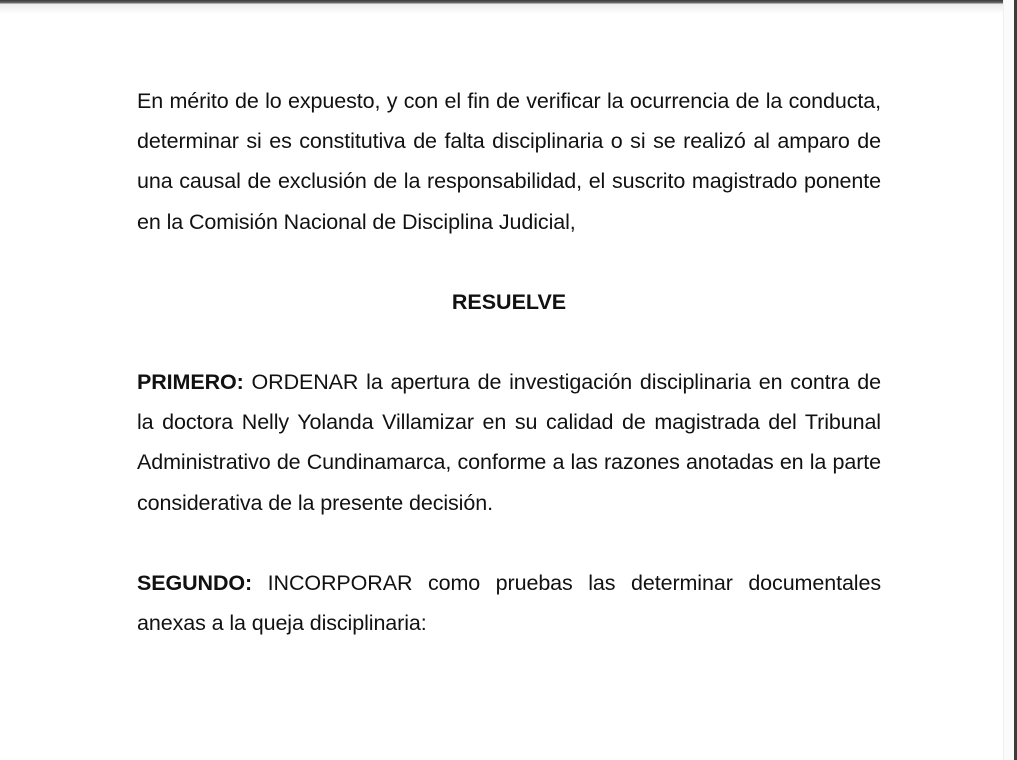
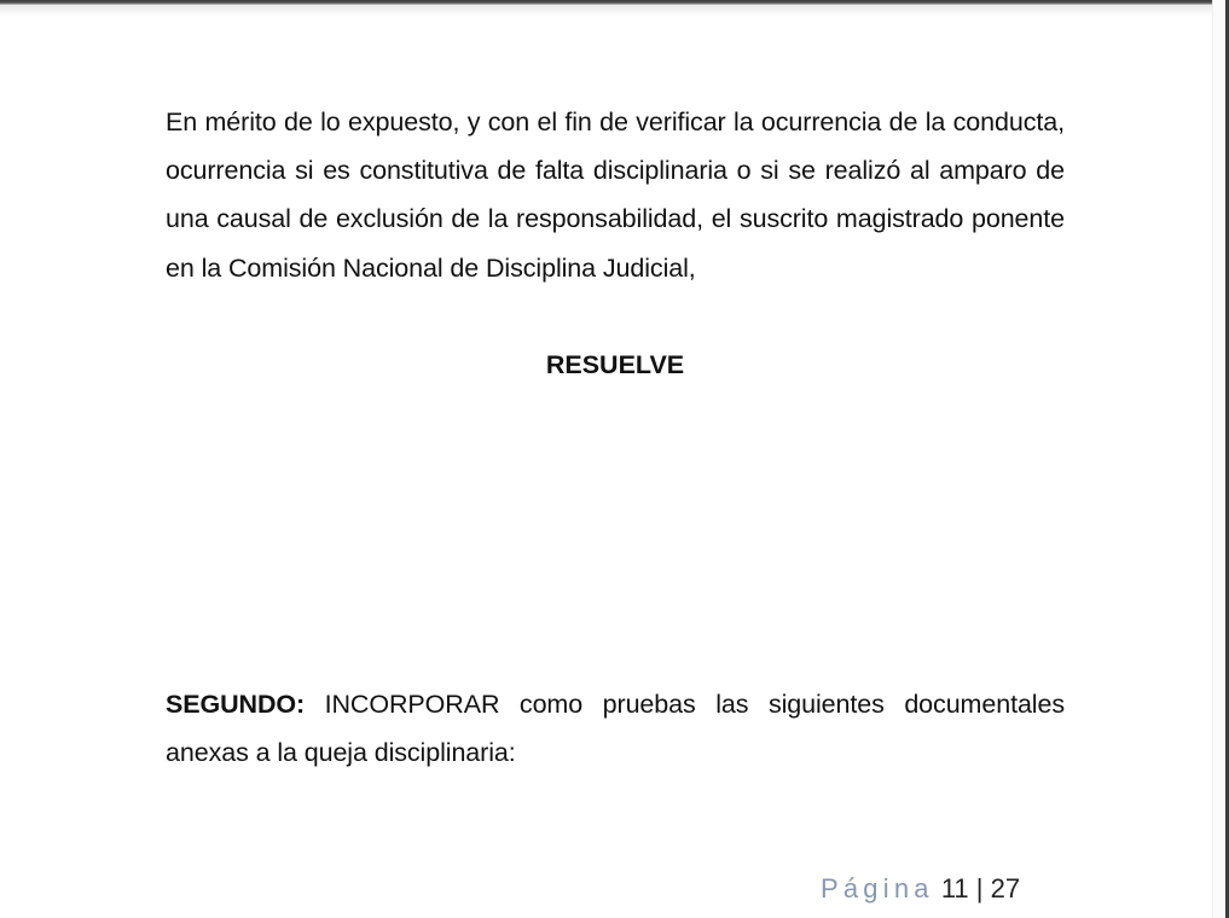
- En mérito de lo expuesto, y con el fin de verificar la ocurrencia de la conducta, determinar si es constitutiva de falta disciplinaria o si se realizó al amparo de una causal de exclusión de la responsabilidad, el suscrito magistrado ponente en la Comisión Nacional de Disciplina Judicial,
+ En mérito de lo expuesto, y con el fin de verificar la ocurrencia de la conducta, ocurrencia si es constitutiva de falta disciplinaria o si se realizó al amparo de una causal de exclusión de la responsabilidad, el suscrito magistrado ponente en la Comisión Nacional de Disciplina Judicial,
  RESUELVE
- PRIMERO: ORDENAR la apertura de investigación disciplinaria en contra de la doctora Nelly Yolanda Villamizar en su calidad de magistrada del Tribunal Administrativo de Cundinamarca, conforme a las razones anotadas en la parte considerativa de la presente decisión.
- SEGUNDO: INCORPORAR como pruebas las determinar documentales anexas a la queja disciplinaria:
+ SEGUNDO: INCORPORAR como pruebas las siguientes documentales anexas a la queja disciplinaria:
+ Página 11 | 27
